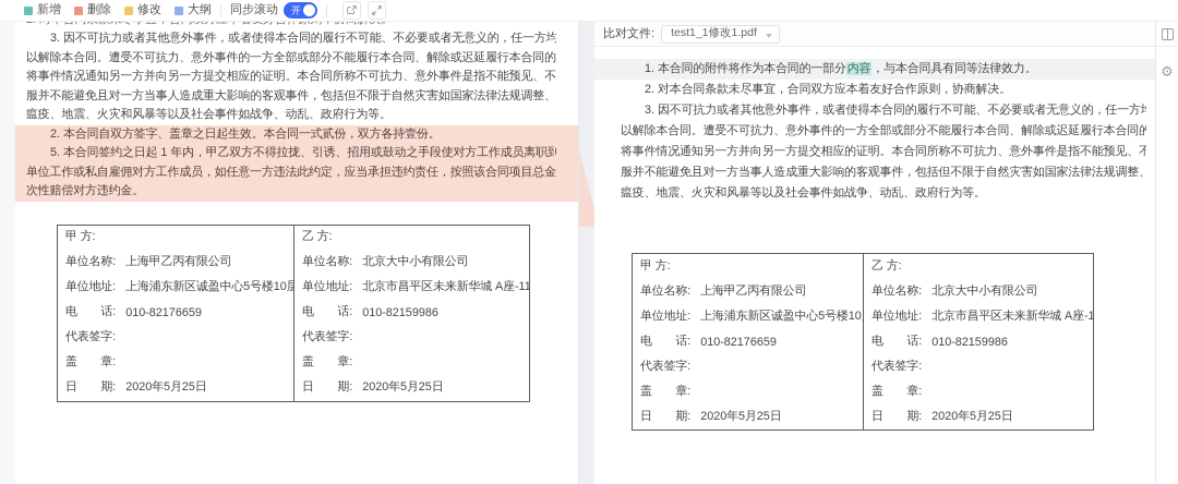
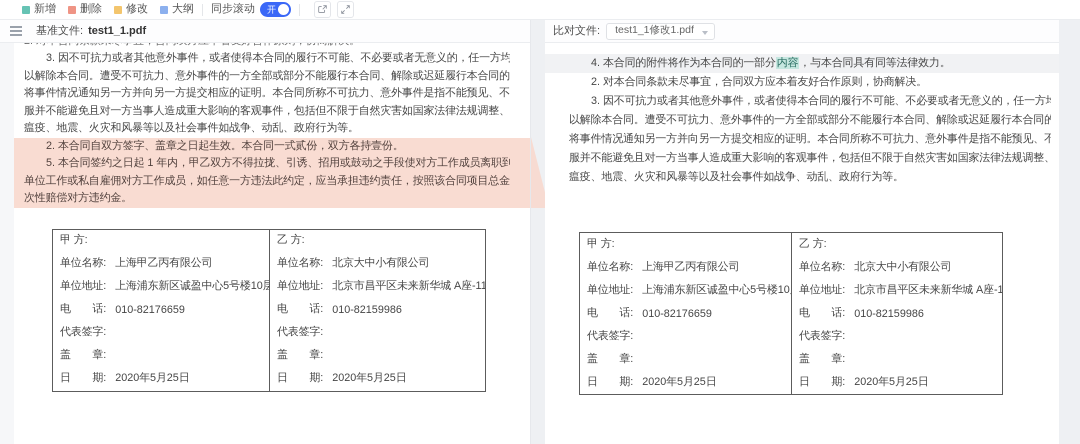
  新增
  删除
  修改
  大纲
  同步滚动
  开
+ 基准文件:
+ test1_1.pdf
  3. 因不可抗力或者其他意外事件，或者使得本合同的履行不可能、不必要或者无意义的，任一方均
  以解除本合同。遭受不可抗力、意外事件的一方全部或部分不能履行本合同、解除或迟延履行本合同的
  将事件情况通知另一方并向另一方提交相应的证明。本合同所称不可抗力、意外事件是指不能预见、不
  服并不能避免且对一方当事人造成重大影响的客观事件，包括但不限于自然灾害如国家法律法规调整、
  瘟疫、地震、火灾和风暴等以及社会事件如战争、动乱、政府行为等。
  2. 本合同自双方签字、盖章之日起生效。本合同一式贰份，双方各持壹份。
  5. 本合同签约之日起 1 年内，甲乙双方不得拉拢、引诱、招用或鼓动之手段使对方工作成员离职到
  单位工作或私自雇佣对方工作成员，如任意一方违法此约定，应当承担违约责任，按照该合同项目总金
  次性赔偿对方违约金。
  甲 方:
  单位名称:
  上海甲乙丙有限公司
  单位地址:
  上海浦东新区诚盈中心5号楼10层
  电 话:
  010-82176659
  代表签字:
  盖 章:
  日 期:
  2020年5月25日
  乙 方:
  单位名称:
  北京大中小有限公司
  单位地址:
  北京市昌平区未来新华城 A座-11
  电 话:
  010-82159986
  代表签字:
  盖 章:
  日 期:
  2020年5月25日
  比对文件:
  test1_1修改1.pdf
- 1. 本合同的附件将作为本合同的一部分内容，与本合同具有同等法律效力。
+ 4. 本合同的附件将作为本合同的一部分内容，与本合同具有同等法律效力。
  2. 对本合同条款未尽事宜，合同双方应本着友好合作原则，协商解决。
  3. 因不可抗力或者其他意外事件，或者使得本合同的履行不可能、不必要或者无意义的，任一方
  以解除本合同。遭受不可抗力、意外事件的一方全部或部分不能履行本合同、解除或迟延履行本合同的
  将事件情况通知另一方并向另一方提交相应的证明。本合同所称不可抗力、意外事件是指不能预见、不
  服并不能避免且对一方当事人造成重大影响的客观事件，包括但不限于自然灾害如国家法律法规调整、
  瘟疫、地震、火灾和风暴等以及社会事件如战争、动乱、政府行为等。
  甲 方:
  单位名称:
  上海甲乙丙有限公司
  单位地址:
  上海浦东新区诚盈中心5号楼10
  电 话:
  010-82176659
  代表签字:
  盖 章:
  日 期:
  2020年5月25日
  乙 方:
  单位名称:
  北京大中小有限公司
  单位地址:
  北京市昌平区未来新华城 A座-1
  电 话:
  010-82159986
  代表签字:
  盖 章:
  日 期:
  2020年5月25日
- ⚙
